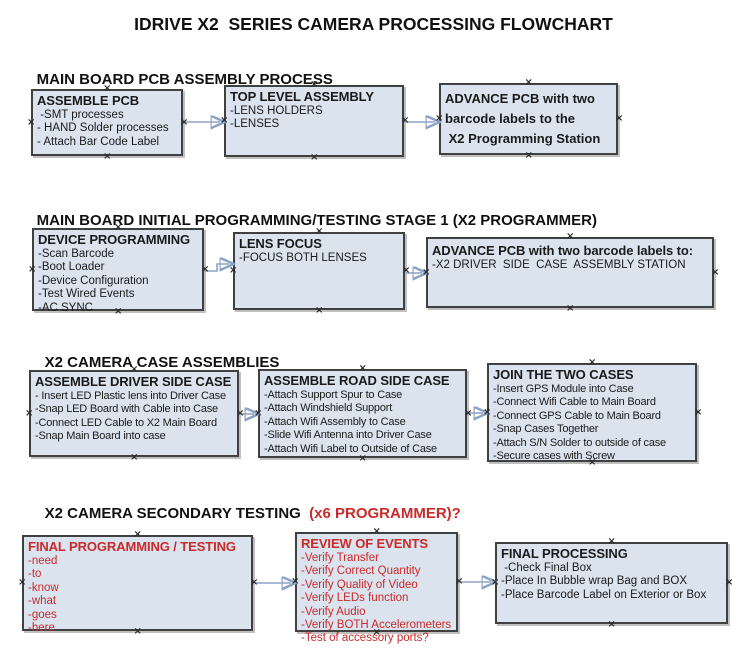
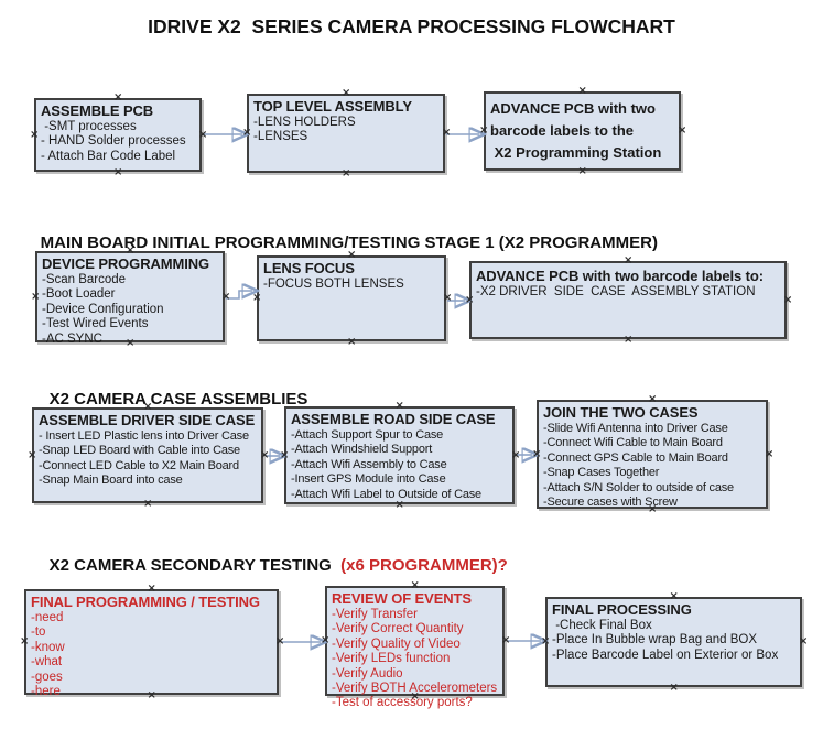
  IDRIVE X2 SERIES CAMERA PROCESSING FLOWCHART
- MAIN BOARD PCB ASSEMBLY PROCESS
  MAIN BOARD INITIAL PROGRAMMING/TESTING STAGE 1 (X2 PROGRAMMER)
  X2 CAMERA CASE ASSEMBLIES
  X2 CAMERA SECONDARY TESTING (x6 PROGRAMMER)?
  ASSEMBLE PCB
  -SMT processes
  - HAND Solder processes
  - Attach Bar Code Label
  ×
  ×
  ×
  ×
  TOP LEVEL ASSEMBLY
  -LENS HOLDERS
  -LENSES
  ×
  ×
  ×
  ×
  ADVANCE PCB with two
  barcode labels to the
  X2 Programming Station
  ×
  ×
  ×
  ×
  DEVICE PROGRAMMING
  -Scan Barcode
  -Boot Loader
  -Device Configuration
  -Test Wired Events
  -AC SYNC
  ×
  ×
  ×
  ×
  LENS FOCUS
  -FOCUS BOTH LENSES
  ×
  ×
  ×
  ×
  ADVANCE PCB with two barcode labels to:
  -X2 DRIVER SIDE CASE ASSEMBLY STATION
  ×
  ×
  ×
  ×
  ASSEMBLE DRIVER SIDE CASE
  - Insert LED Plastic lens into Driver Case
  -Snap LED Board with Cable into Case
  -Connect LED Cable to X2 Main Board
  -Snap Main Board into case
  ×
  ×
  ×
  ×
  ASSEMBLE ROAD SIDE CASE
  -Attach Support Spur to Case
  -Attach Windshield Support
  -Attach Wifi Assembly to Case
- -Slide Wifi Antenna into Driver Case
+ -Insert GPS Module into Case
  -Attach Wifi Label to Outside of Case
  ×
  ×
  ×
  ×
  JOIN THE TWO CASES
- -Insert GPS Module into Case
+ -Slide Wifi Antenna into Driver Case
  -Connect Wifi Cable to Main Board
  -Connect GPS Cable to Main Board
  -Snap Cases Together
  -Attach S/N Solder to outside of case
  -Secure cases with Screw
  ×
  ×
  ×
  ×
  FINAL PROGRAMMING / TESTING
  -need
  -to
  -know
  -what
  -goes
  -here
  ×
  ×
  ×
  ×
  REVIEW OF EVENTS
  -Verify Transfer
  -Verify Correct Quantity
  -Verify Quality of Video
  -Verify LEDs function
  -Verify Audio
  -Verify BOTH Accelerometers
  -Test of accessory ports?
  ×
  ×
  ×
  ×
  FINAL PROCESSING
  -Check Final Box
  -Place In Bubble wrap Bag and BOX
  -Place Barcode Label on Exterior or Box
  ×
  ×
  ×
  ×
